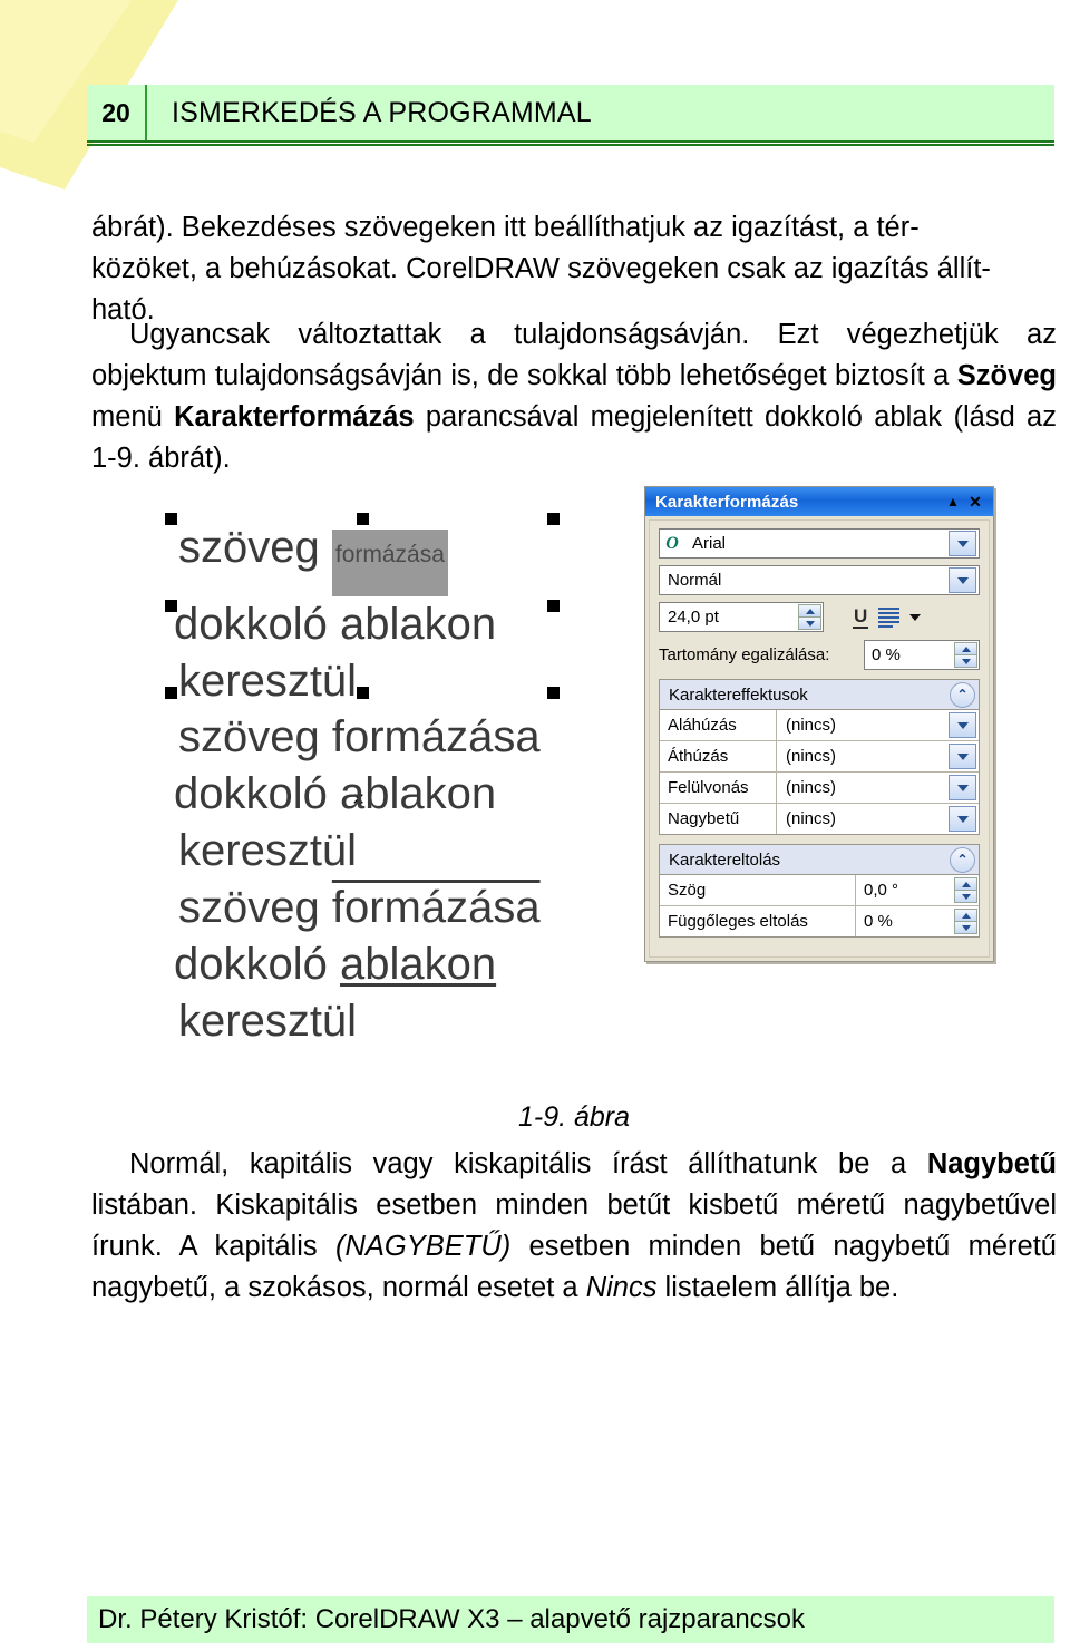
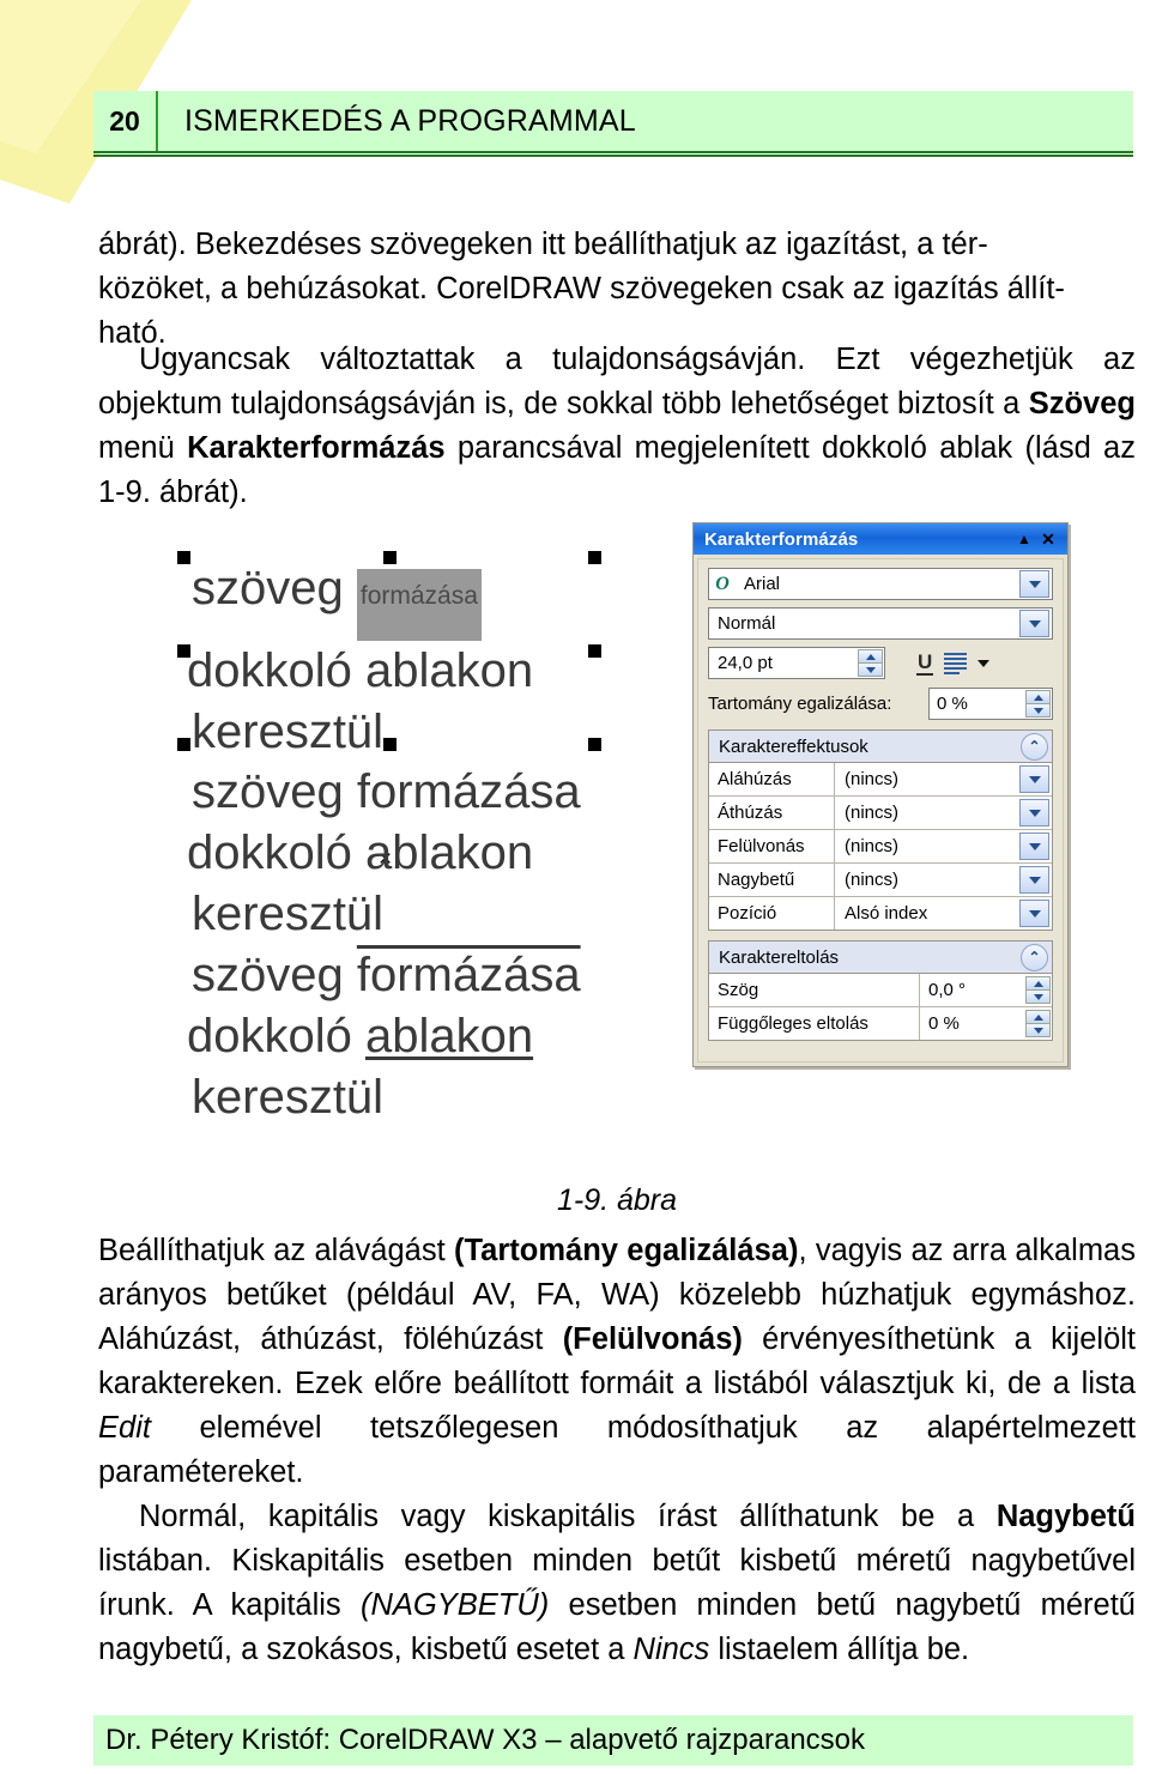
  20
  ISMERKEDÉS A PROGRAMMAL
  ábrát). Bekezdéses szövegeken itt beállíthatjuk az igazítást, a tér-
  közöket, a behúzásokat. CorelDRAW szövegeken csak az igazítás állít-
  ható.
  Ugyancsak változtattak a tulajdonságsávján. Ezt végezhetjük az objektum tulajdonságsávján is, de sokkal több lehetőséget biztosít a Szöveg menü Karakterformázás parancsával megjelenített dokkoló ablak (lásd az 1-9. ábrát).
  szöveg formázása
  dokkoló ablakon
  keresztül
  ×
  szöveg formázása
  dokkoló ablakon
  keresztül
  szöveg formázása
  dokkoló ablakon
  keresztül
  Karakterformázás
  ▲
  ✕
  O
  Arial
  Normál
  24,0 pt
  U
  Tartomány egalizálása:
  0 %
  Karaktereffektusok
  ⌃
  Aláhúzás
  (nincs)
  Áthúzás
  (nincs)
  Felülvonás
  (nincs)
  Nagybetű
  (nincs)
+ Pozíció
+ Alsó index
  Karaktereltolás
  ⌃
  Szög
  0,0 °
  Függőleges eltolás
  0 %
  1-9. ábra
+ Beállíthatjuk az alávágást (Tartomány egalizálása), vagyis az arra alkalmas arányos betűket (például AV, FA, WA) közelebb húzhatjuk egymáshoz. Aláhúzást, áthúzást, föléhúzást (Felülvonás) érvényesíthetünk a kijelölt karaktereken. Ezek előre beállított formáit a listából választjuk ki, de a lista Edit elemével tetszőlegesen módosíthatjuk az alapértelmezett paramétereket.
- Normál, kapitális vagy kiskapitális írást állíthatunk be a Nagybetű listában. Kiskapitális esetben minden betűt kisbetű méretű nagybetűvel írunk. A kapitális (NAGYBETŰ) esetben minden betű nagybetű méretű nagybetű, a szokásos, normál esetet a Nincs listaelem állítja be.
+ Normál, kapitális vagy kiskapitális írást állíthatunk be a Nagybetű listában. Kiskapitális esetben minden betűt kisbetű méretű nagybetűvel írunk. A kapitális (NAGYBETŰ) esetben minden betű nagybetű méretű nagybetű, a szokásos, kisbetű esetet a Nincs listaelem állítja be.
  Dr. Pétery Kristóf: CorelDRAW X3 – alapvető rajzparancsok
